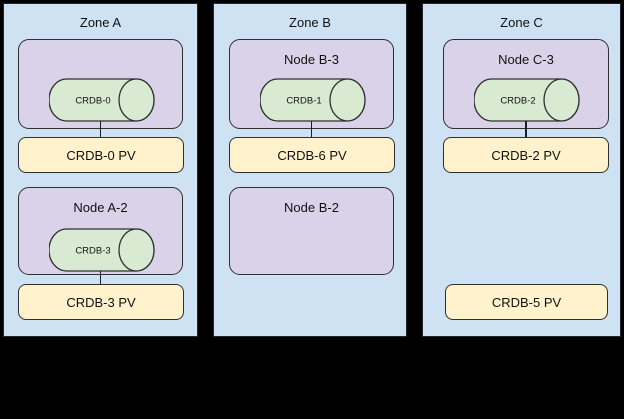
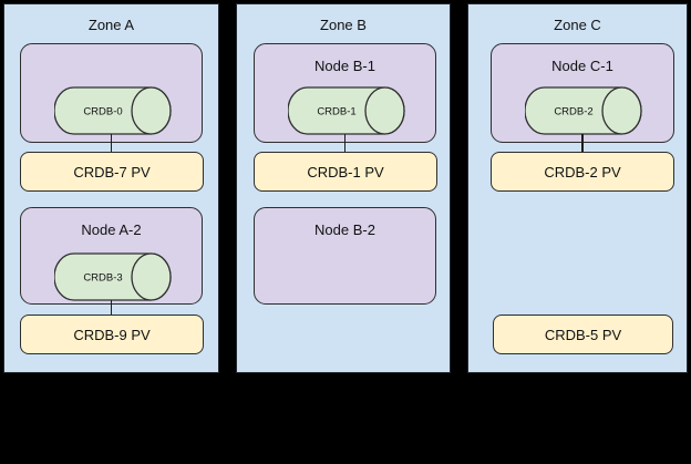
  Zone A
  CRDB-0
- CRDB-0 PV
+ CRDB-7 PV
  Node A-2
  CRDB-3
- CRDB-3 PV
+ CRDB-9 PV
  Zone B
- Node B-3
+ Node B-1
  CRDB-1
- CRDB-6 PV
+ CRDB-1 PV
  Node B-2
  Zone C
- Node C-3
+ Node C-1
  CRDB-2
  CRDB-2 PV
  CRDB-5 PV
